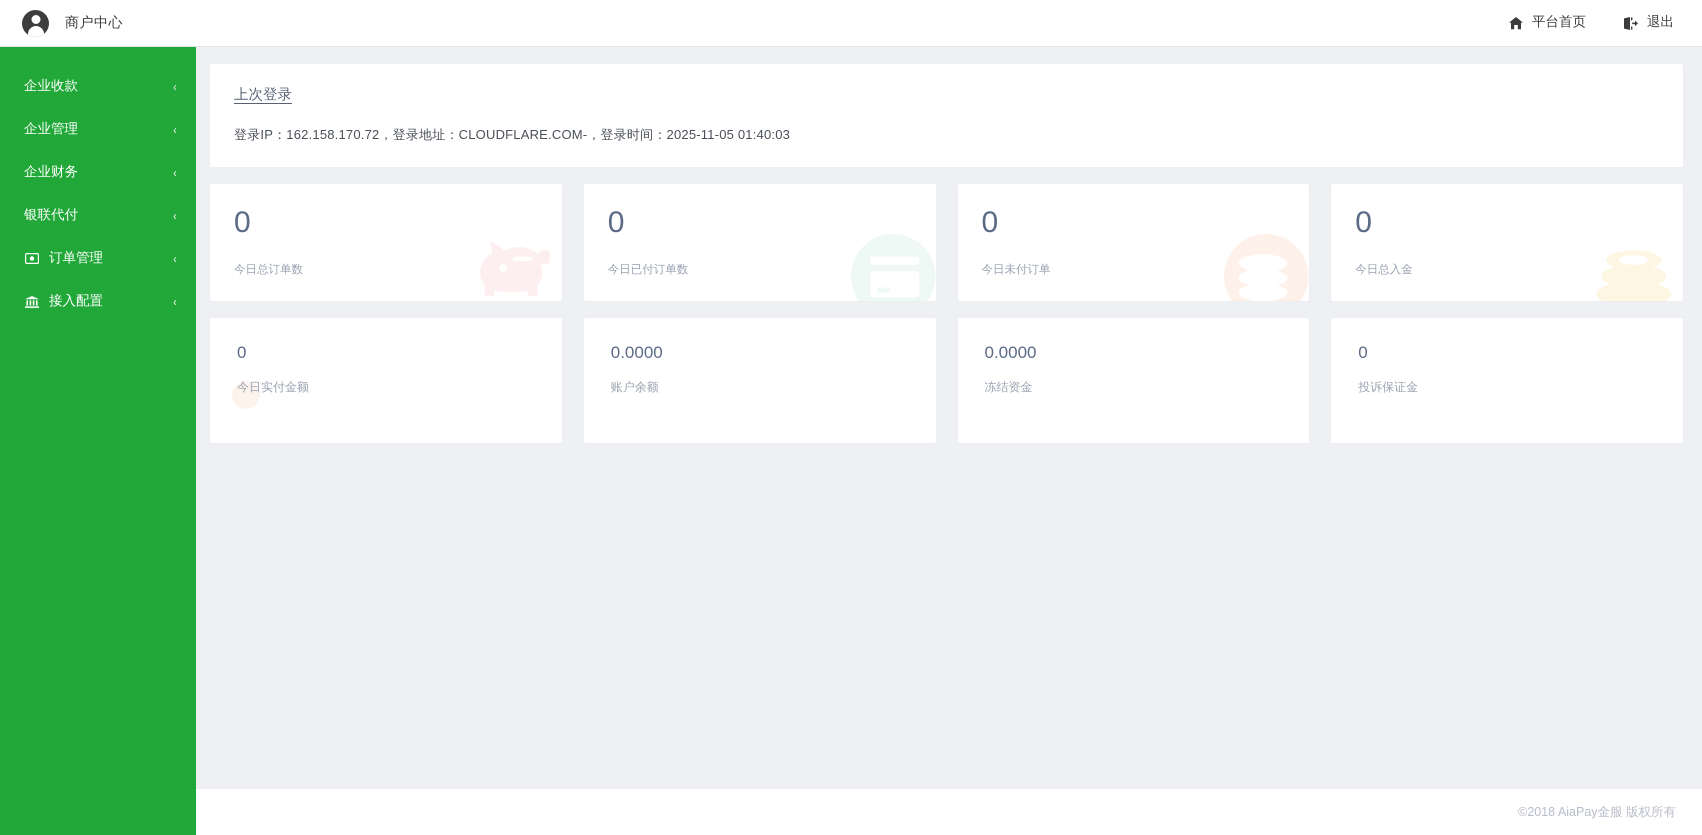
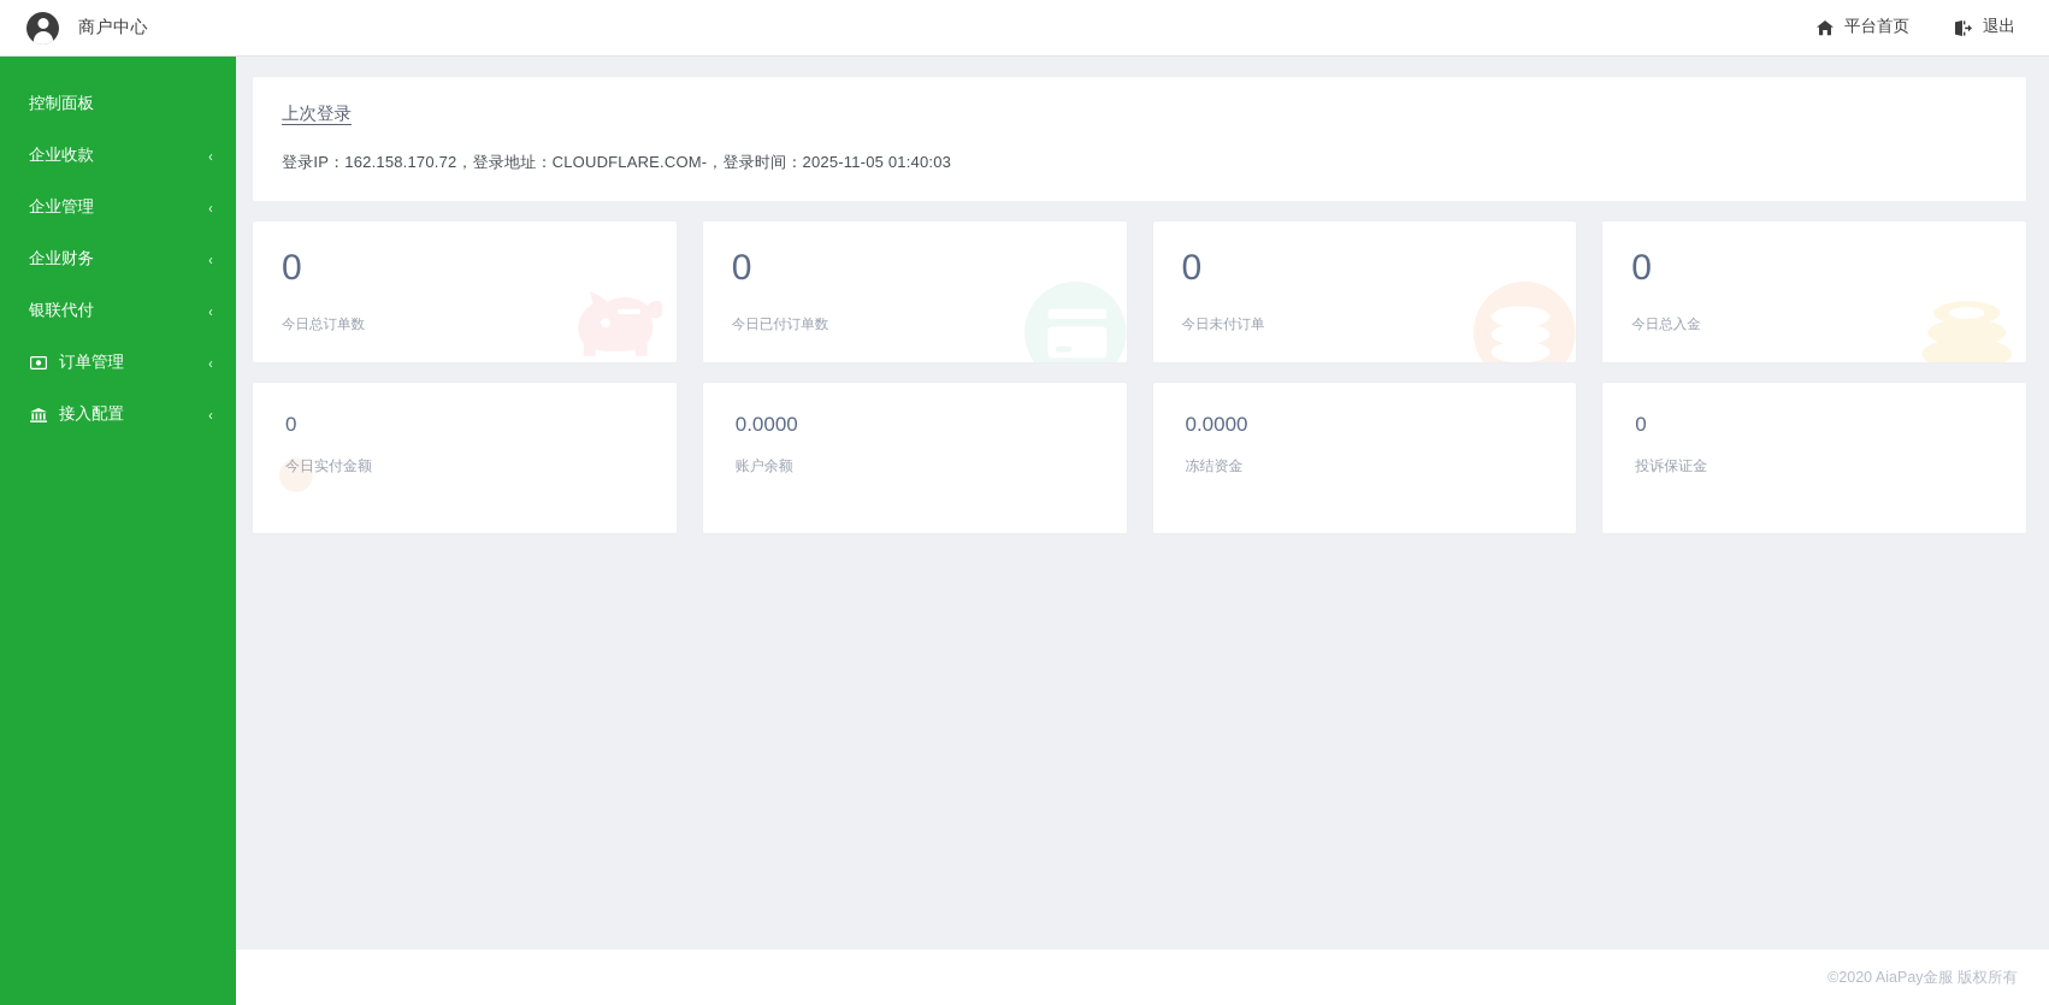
  商户中心
  平台首页
  退出
+ 控制面板
  企业收款
  ‹
  企业管理
  ‹
  企业财务
  ‹
  银联代付
  ‹
  订单管理
  ‹
  接入配置
  ‹
  上次登录
  登录IP：162.158.170.72，登录地址：CLOUDFLARE.COM-，登录时间：2025-11-05 01:40:03
  0
  今日总订单数
  0
  今日已付订单数
  0
  今日未付订单
  0
  今日总入金
  0
  今日实付金额
  0.0000
  账户余额
  0.0000
  冻结资金
  0
  投诉保证金
- ©2018 AiaPay金服 版权所有
+ ©2020 AiaPay金服 版权所有
